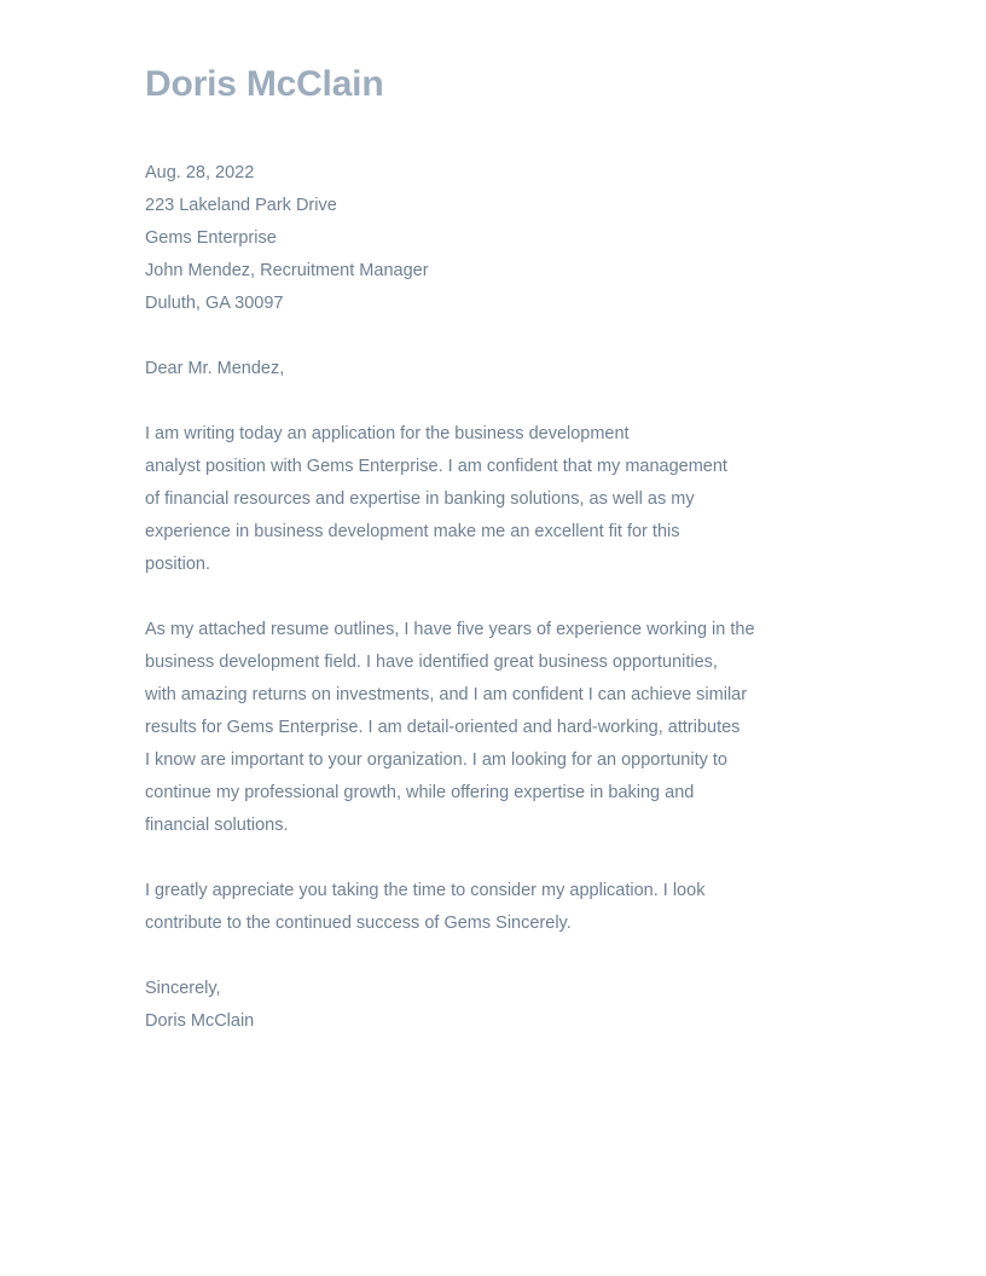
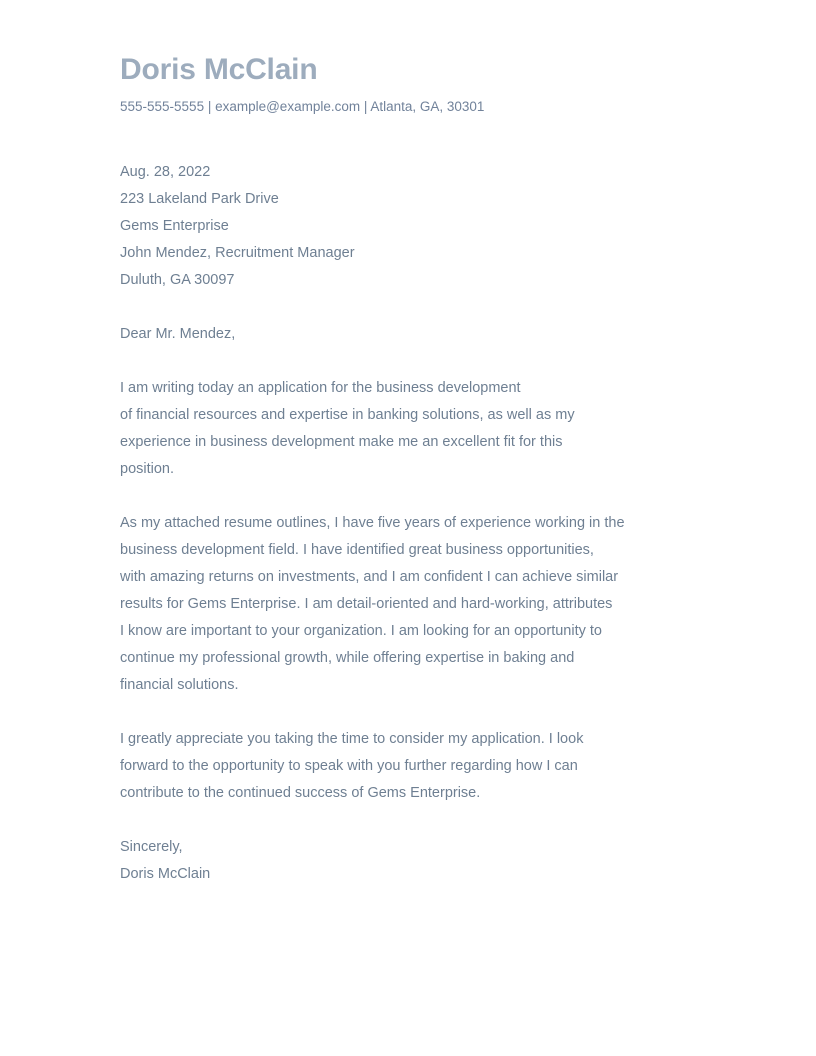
  Doris McClain
+ 555-555-5555 | example@example.com | Atlanta, GA, 30301
  Aug. 28, 2022
  223 Lakeland Park Drive
  Gems Enterprise
  John Mendez, Recruitment Manager
  Duluth, GA 30097
  Dear Mr. Mendez,
  I am writing today an application for the business development
- analyst position with Gems Enterprise. I am confident that my management
  of financial resources and expertise in banking solutions, as well as my
  experience in business development make me an excellent fit for this
  position.
  As my attached resume outlines, I have five years of experience working in the
  business development field. I have identified great business opportunities,
  with amazing returns on investments, and I am confident I can achieve similar
  results for Gems Enterprise. I am detail-oriented and hard-working, attributes
  I know are important to your organization. I am looking for an opportunity to
  continue my professional growth, while offering expertise in baking and
  financial solutions.
  I greatly appreciate you taking the time to consider my application. I look
+ forward to the opportunity to speak with you further regarding how I can
- contribute to the continued success of Gems Sincerely.
+ contribute to the continued success of Gems Enterprise.
  Sincerely,
  Doris McClain
